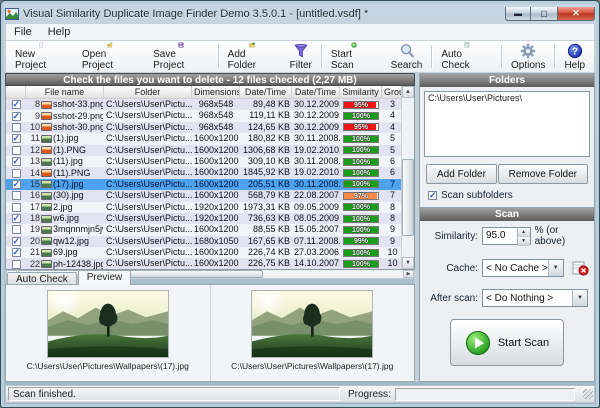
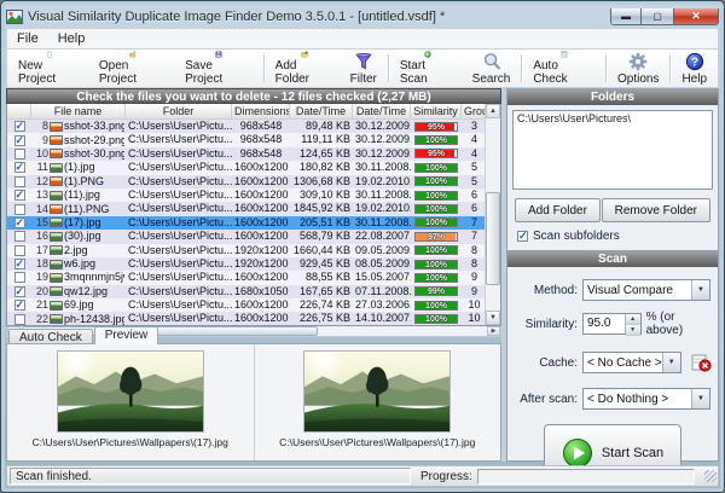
  Visual Similarity Duplicate Image Finder Demo 3.5.0.1 - [untitled.vsdf] *
  ▬
  ▢
  ✕
  File
  Help
  New Project
  Open Project
  Save Project
  Add Folder
  Filter
  Start Scan
  Search
  Auto Check
  Options
  ?
  Help
  Check the files you want to delete - 12 files checked (2,27 MB)
  File name
  Folder
  Dimensions
  Date/Time
  Date/Time
  Similarity
  8
  sshot-33.png
  C:\Users\User\Pictu...
  968x548
  89,48 KB
  30.12.2009
  3
  9
  sshot-29.png
  C:\Users\User\Pictu...
  968x548
  119,11 KB
  30.12.2009
  4
  10
  sshot-30.png
  C:\Users\User\Pictu...
  968x548
  124,65 KB
  30.12.2009
  4
  11
  (1).jpg
  C:\Users\User\Pictu...
  1600x1200
  180,82 KB
  30.11.2008.
  5
  12
  (1).PNG
  C:\Users\User\Pictu...
  1600x1200
  1306,68 KB
  19.02.2010
  5
  13
  (11).jpg
  C:\Users\User\Pictu...
  1600x1200
  309,10 KB
  30.11.2008.
  6
  14
  (11).PNG
  C:\Users\User\Pictu...
  1600x1200
  1845,92 KB
  19.02.2010
  6
  15
  (17).jpg
  C:\Users\User\Pictu...
  1600x1200
  205,51 KB
  30.11.2008.
  7
  16
  (30).jpg
  C:\Users\User\Pictu...
  1600x1200
  568,79 KB
  22.08.2007
  7
  17
  2.jpg
  C:\Users\User\Pictu...
  1920x1200
- 1973,31 KB
+ 1660,44 KB
  09.05.2009
  8
  18
  w6.jpg
  C:\Users\User\Pictu...
  1920x1200
- 736,63 KB
+ 929,45 KB
  08.05.2009
  8
  19
  3mqnnmjn5j
  C:\Users\User\Pictu...
  1600x1200
  88,55 KB
  15.05.2007
  9
  20
  qw12.jpg
  C:\Users\User\Pictu...
  1680x1050
  167,65 KB
  07.11.2008.
  9
  21
  69.jpg
  C:\Users\User\Pictu...
  1600x1200
  226,74 KB
  27.03.2006
  10
  22
  ph-12438.jp
  C:\Users\User\Pictu...
  1600x1200
  226,75 KB
  14.10.2007
  10
  Auto Check
  Preview
  C:\Users\User\Pictures\Wallpapers\(17).jpg
  C:\Users\User\Pictures\Wallpapers\(17).jpg
  Folders
  C:\Users\User\Pictures\
  Add Folder
  Remove Folder
  Scan subfolders
  Scan
+ Method:
+ Visual Compare
  Similarity:
  95.0
  % (or above)
  Cache:
  < No Cache >
  After scan:
  < Do Nothing >
  Start Scan
  Scan finished.
  Progress:
